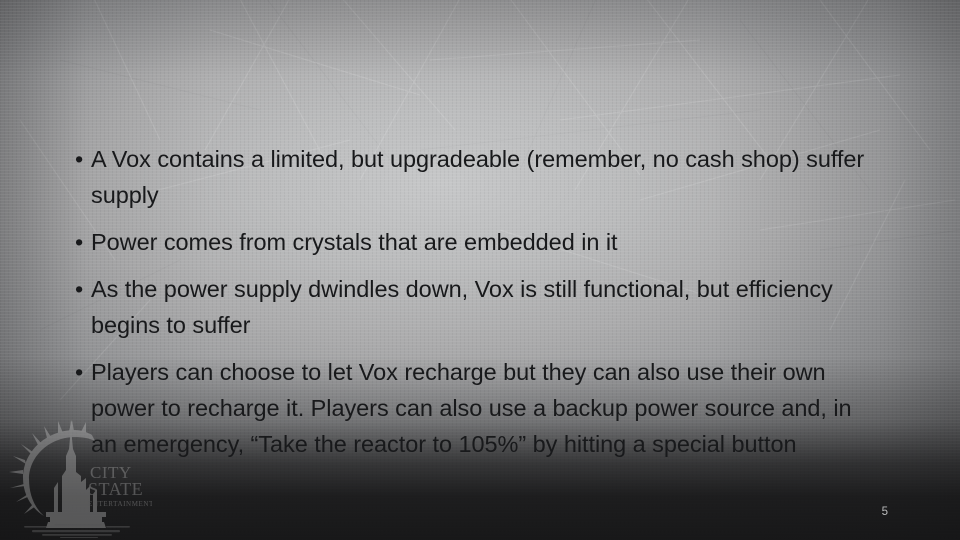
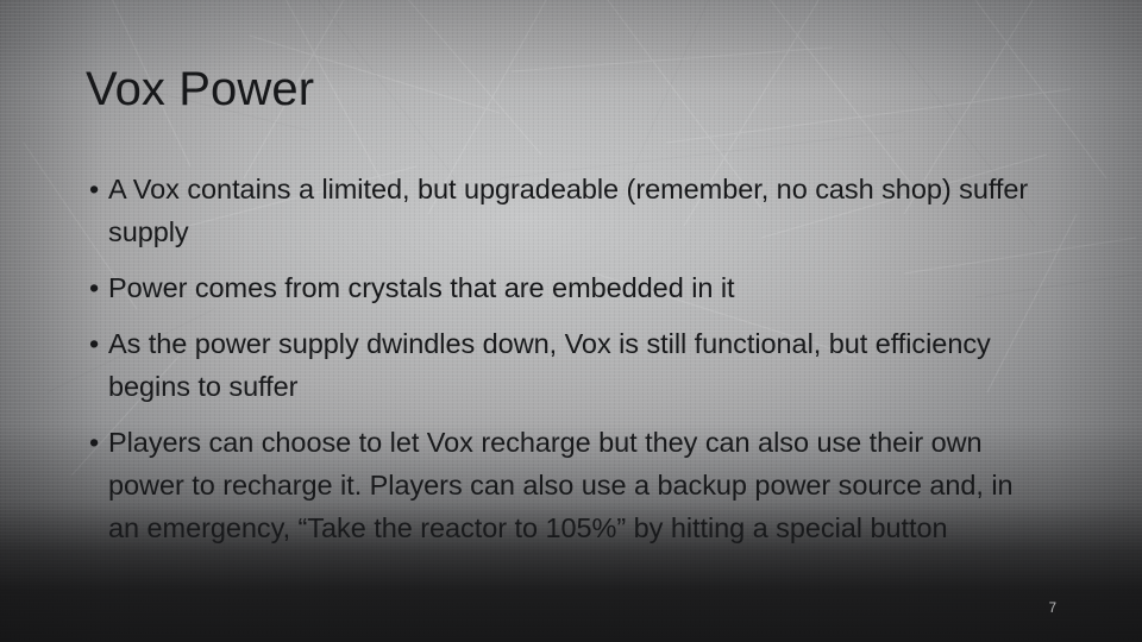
+ Vox Power
  •
  A Vox contains a limited, but upgradeable (remember, no cash shop) suffer supply
  •
  Power comes from crystals that are embedded in it
  •
  As the power supply dwindles down, Vox is still functional, but efficiency begins to suffer
  •
  Players can choose to let Vox recharge but they can also use their own power to recharge it. Players can also use a backup power source and, in an emergency, “Take the reactor to 105%” by hitting a special button
- CITY
- STATE
- ENTERTAINMENT
- 5
+ 7
